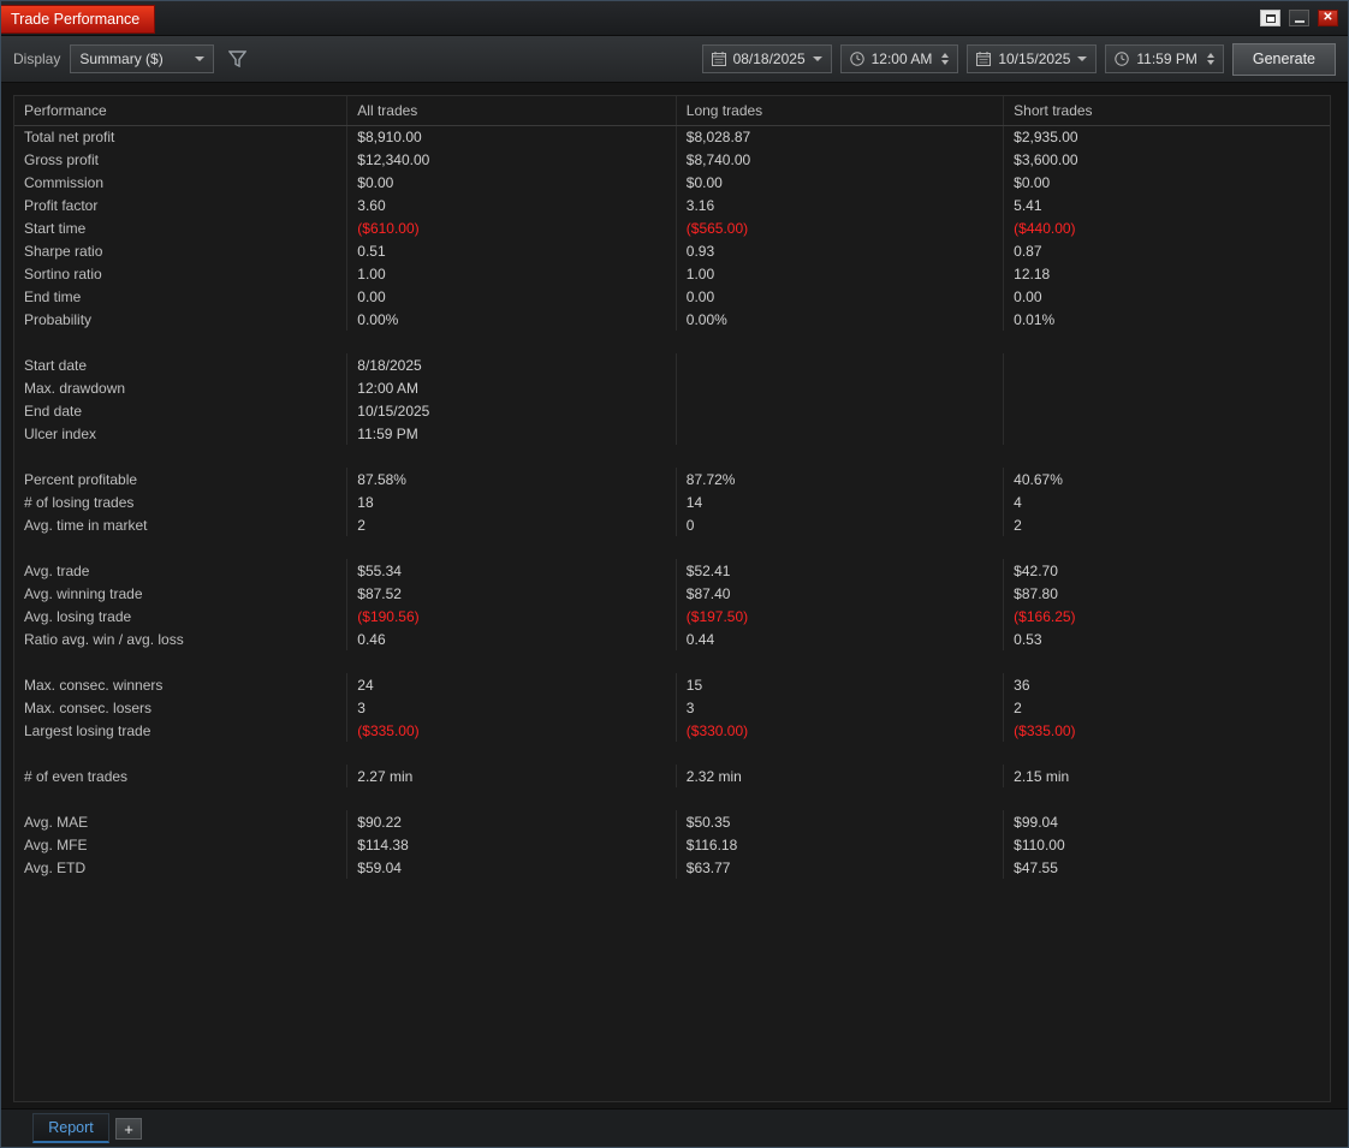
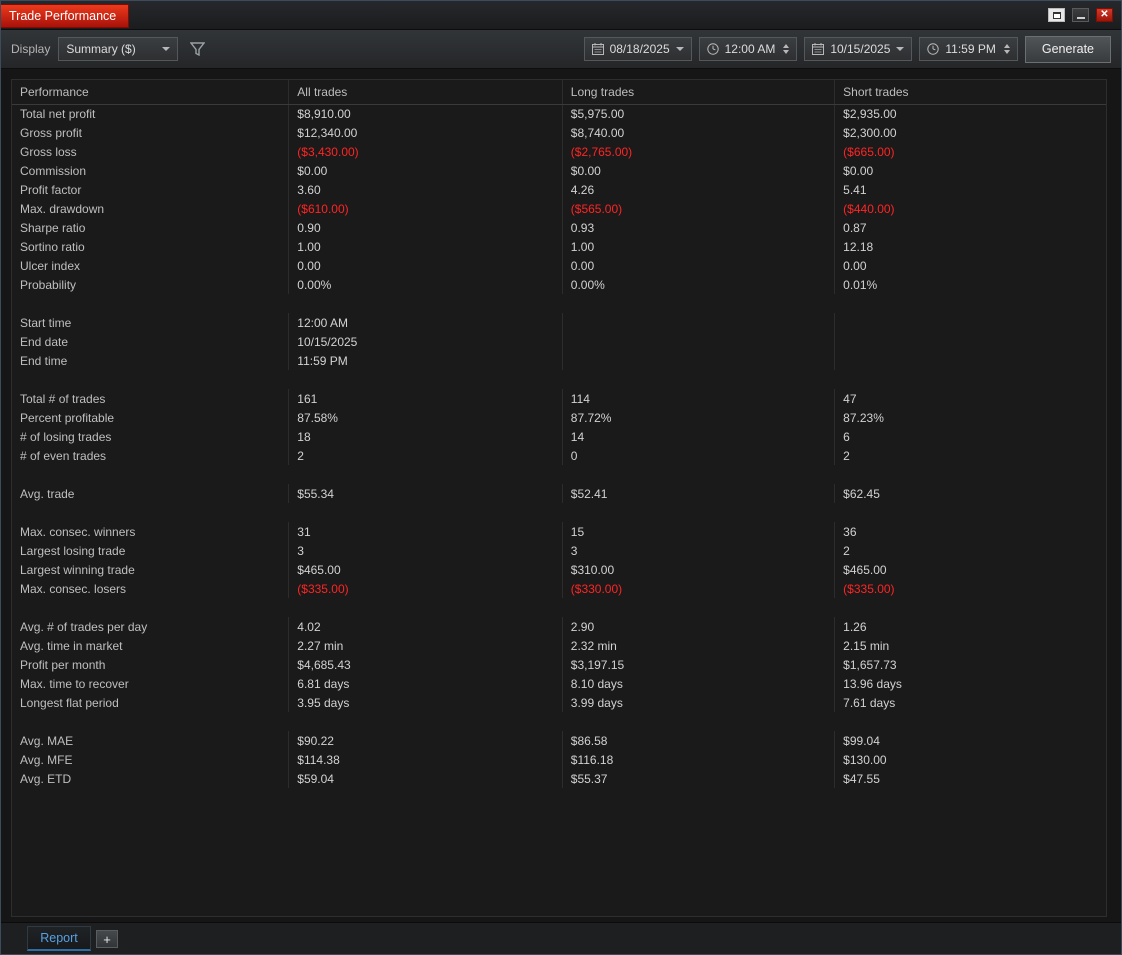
  Trade Performance
  ✕
  Display
  Summary ($)
  08/18/2025
  12:00 AM
  10/15/2025
  11:59 PM
  Generate
  Performance	All trades	Long trades	Short trades
- Total net profit	$8,910.00	$8,028.87	$2,935.00
+ Total net profit	$8,910.00	$5,975.00	$2,935.00
- Gross profit	$12,340.00	$8,740.00	$3,600.00
+ Gross profit	$12,340.00	$8,740.00	$2,300.00
+ Gross loss	($3,430.00)	($2,765.00)	($665.00)
  Commission	$0.00	$0.00	$0.00
- Profit factor	3.60	3.16	5.41
+ Profit factor	3.60	4.26	5.41
- Start time	($610.00)	($565.00)	($440.00)
+ Max. drawdown	($610.00)	($565.00)	($440.00)
- Sharpe ratio	0.51	0.93	0.87
+ Sharpe ratio	0.90	0.93	0.87
  Sortino ratio	1.00	1.00	12.18
- End time	0.00	0.00	0.00
+ Ulcer index	0.00	0.00	0.00
  Probability	0.00%	0.00%	0.01%
- Start date	8/18/2025
- Max. drawdown	12:00 AM
+ Start time	12:00 AM
  End date	10/15/2025
- Ulcer index	11:59 PM
+ End time	11:59 PM
+ Total # of trades	161	114	47
- Percent profitable	87.58%	87.72%	40.67%
+ Percent profitable	87.58%	87.72%	87.23%
- # of losing trades	18	14	4
+ # of losing trades	18	14	6
- Avg. time in market	2	0	2
+ # of even trades	2	0	2
- Avg. trade	$55.34	$52.41	$42.70
+ Avg. trade	$55.34	$52.41	$62.45
- Avg. winning trade	$87.52	$87.40	$87.80
- Avg. losing trade	($190.56)	($197.50)	($166.25)
- Ratio avg. win / avg. loss	0.46	0.44	0.53
- Max. consec. winners	24	15	36
+ Max. consec. winners	31	15	36
- Max. consec. losers	3	3	2
+ Largest losing trade	3	3	2
+ Largest winning trade	$465.00	$310.00	$465.00
- Largest losing trade	($335.00)	($330.00)	($335.00)
+ Max. consec. losers	($335.00)	($330.00)	($335.00)
+ Avg. # of trades per day	4.02	2.90	1.26
- # of even trades	2.27 min	2.32 min	2.15 min
+ Avg. time in market	2.27 min	2.32 min	2.15 min
+ Profit per month	$4,685.43	$3,197.15	$1,657.73
+ Max. time to recover	6.81 days	8.10 days	13.96 days
+ Longest flat period	3.95 days	3.99 days	7.61 days
- Avg. MAE	$90.22	$50.35	$99.04
+ Avg. MAE	$90.22	$86.58	$99.04
- Avg. MFE	$114.38	$116.18	$110.00
+ Avg. MFE	$114.38	$116.18	$130.00
- Avg. ETD	$59.04	$63.77	$47.55
+ Avg. ETD	$59.04	$55.37	$47.55
  Report
  +
